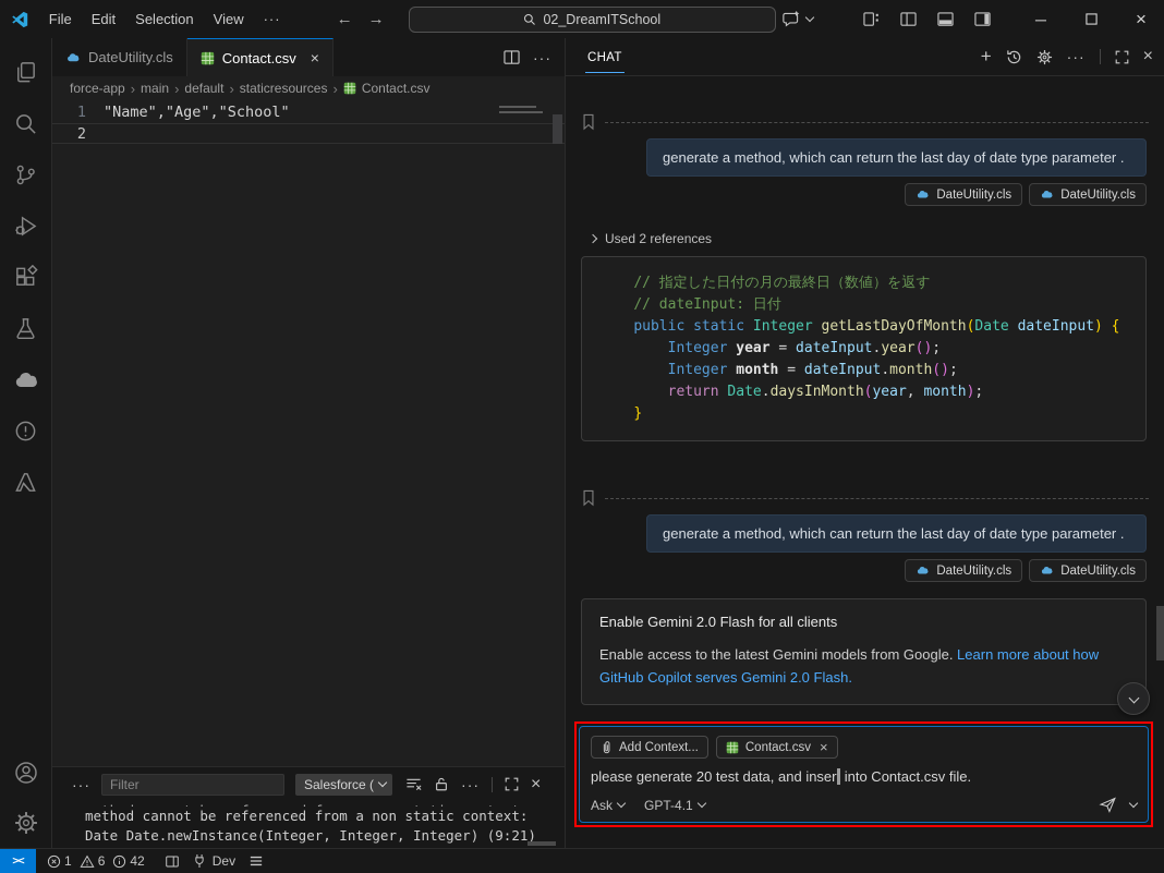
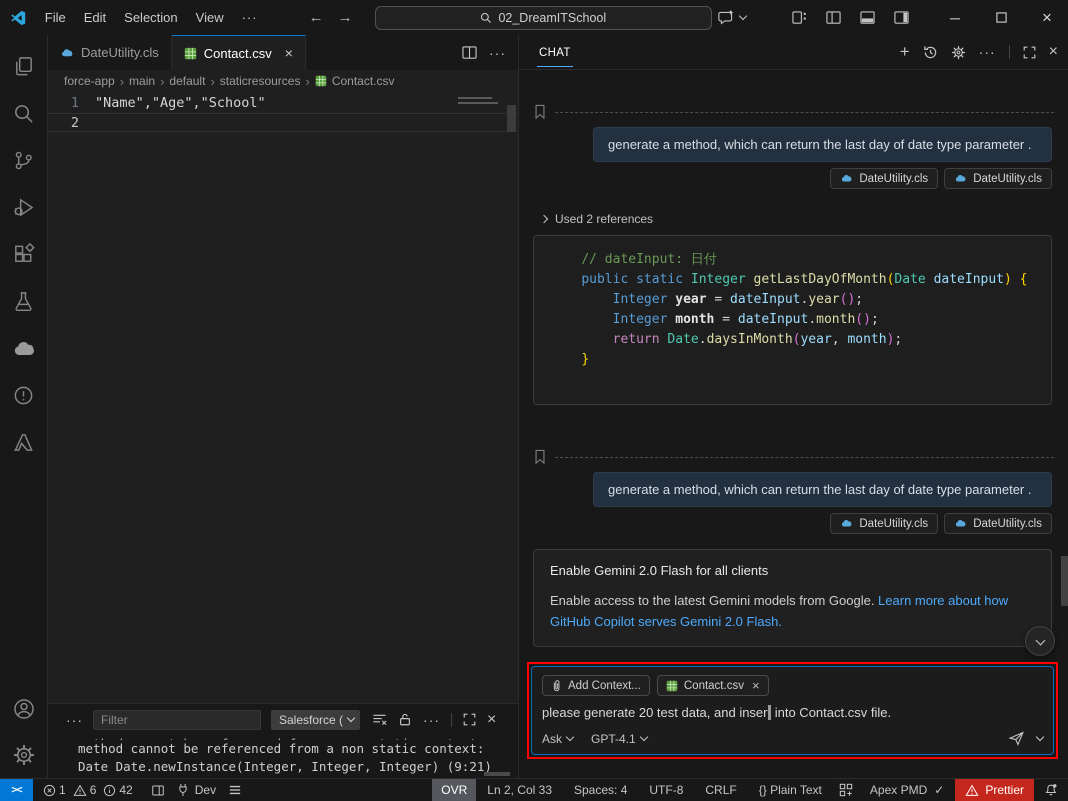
  File
  Edit
  Selection
  View
  ···
  ←
  →
  02_DreamITSchool
  ─
  ×
  DateUtility.cls
  Contact.csv
  ×
  ···
  force-app
  ›
  main
  ›
  default
  ›
  staticresources
  ›
  Contact.csv
  1
  "Name","Age","School"
  2
  ···
  Filter
  Salesforce (
  ···
  ×
  method cannot be referenced from a non static context:
  Date Date.newInstance(Integer, Integer, Integer) (9:21)
  CHAT
  +
  ···
  ×
  generate a method, which can return the last day of date type parameter .
  DateUtility.cls
  DateUtility.cls
  Used 2 references
- // 指定した日付の月の最終日（数値）を返す
  // dateInput: 日付
  public static Integer getLastDayOfMonth(Date dateInput) {
  Integer year = dateInput.year();
  Integer month = dateInput.month();
  return Date.daysInMonth(year, month);
  }
  generate a method, which can return the last day of date type parameter .
  DateUtility.cls
  DateUtility.cls
  Enable Gemini 2.0 Flash for all clients
  Enable access to the latest Gemini models from Google. Learn more about how GitHub Copilot serves Gemini 2.0 Flash.
  Add Context...
  Contact.csv
  ×
  please generate 20 test data, and insert into Contact.csv file.
  Ask
  GPT-4.1
  ><
  1
  6
  42
  Dev
+ OVR
+ Ln 2, Col 33
+ Spaces: 4
+ UTF-8
+ CRLF
+ {} Plain Text
+ Apex PMD
+ ✓
+ Prettier
